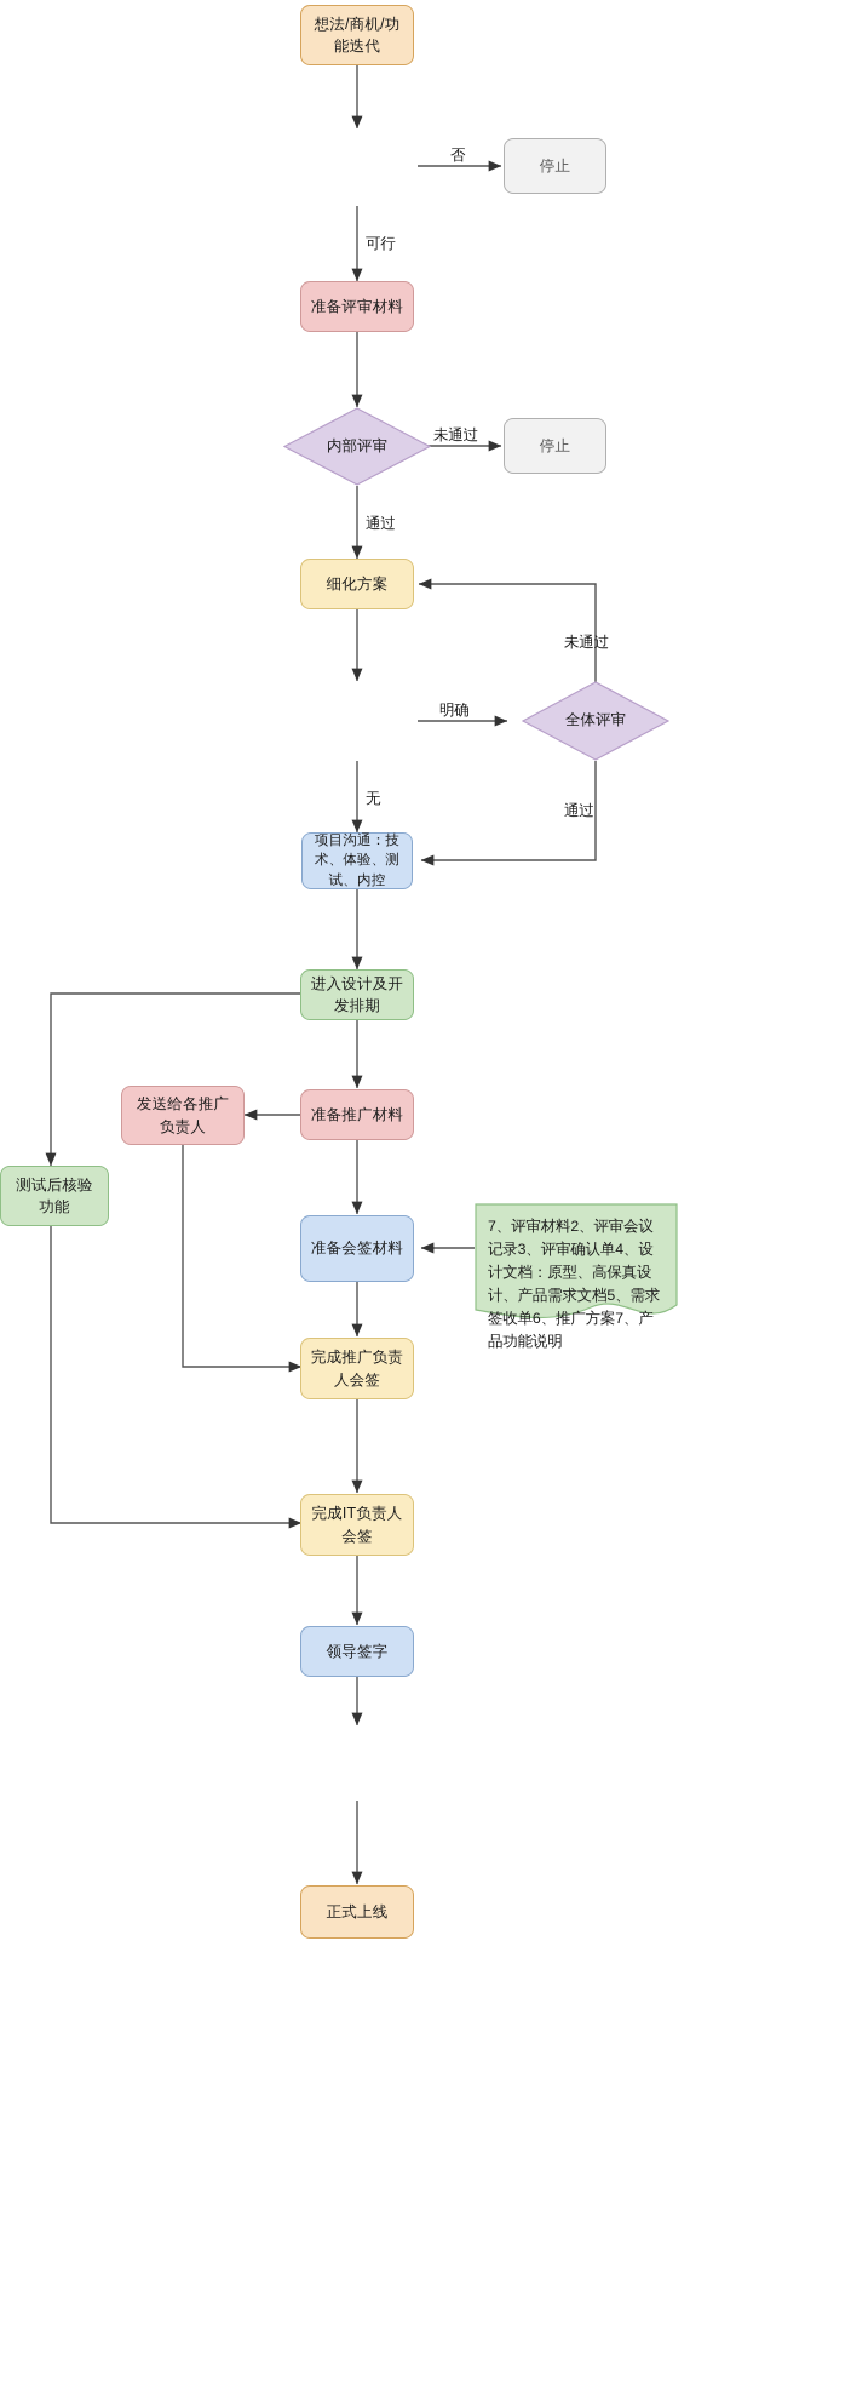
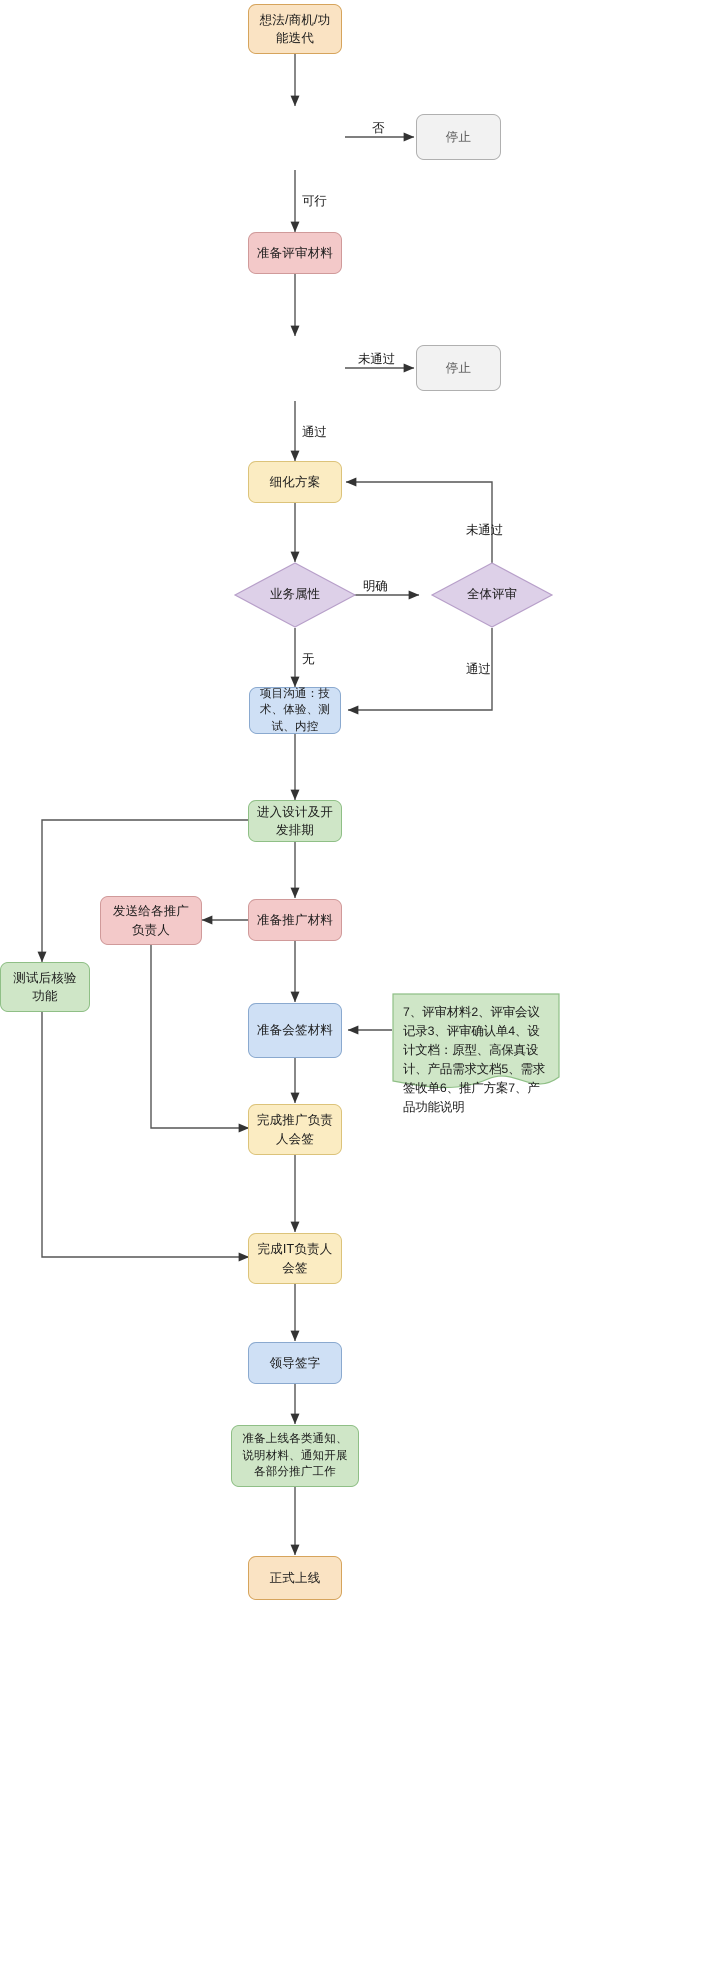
  想法/商机/功能迭代
  停止
  准备评审材料
- 内部评审
  停止
  细化方案
+ 业务属性
  全体评审
  项目沟通：技术、体验、测试、内控
  进入设计及开发排期
  准备推广材料
  发送给各推广负责人
  准备会签材料
  测试后核验功能
  完成推广负责人会签
  完成IT负责人会签
  领导签字
+ 准备上线各类通知、说明材料、通知开展各部分推广工作
  正式上线
  7、评审材料2、评审会议记录3、评审确认单4、设计文档：原型、高保真设计、产品需求文档5、需求签收单6、推广方案7、产品功能说明
  否
  可行
  未通过
  通过
  未通过
  明确
  无
  通过
